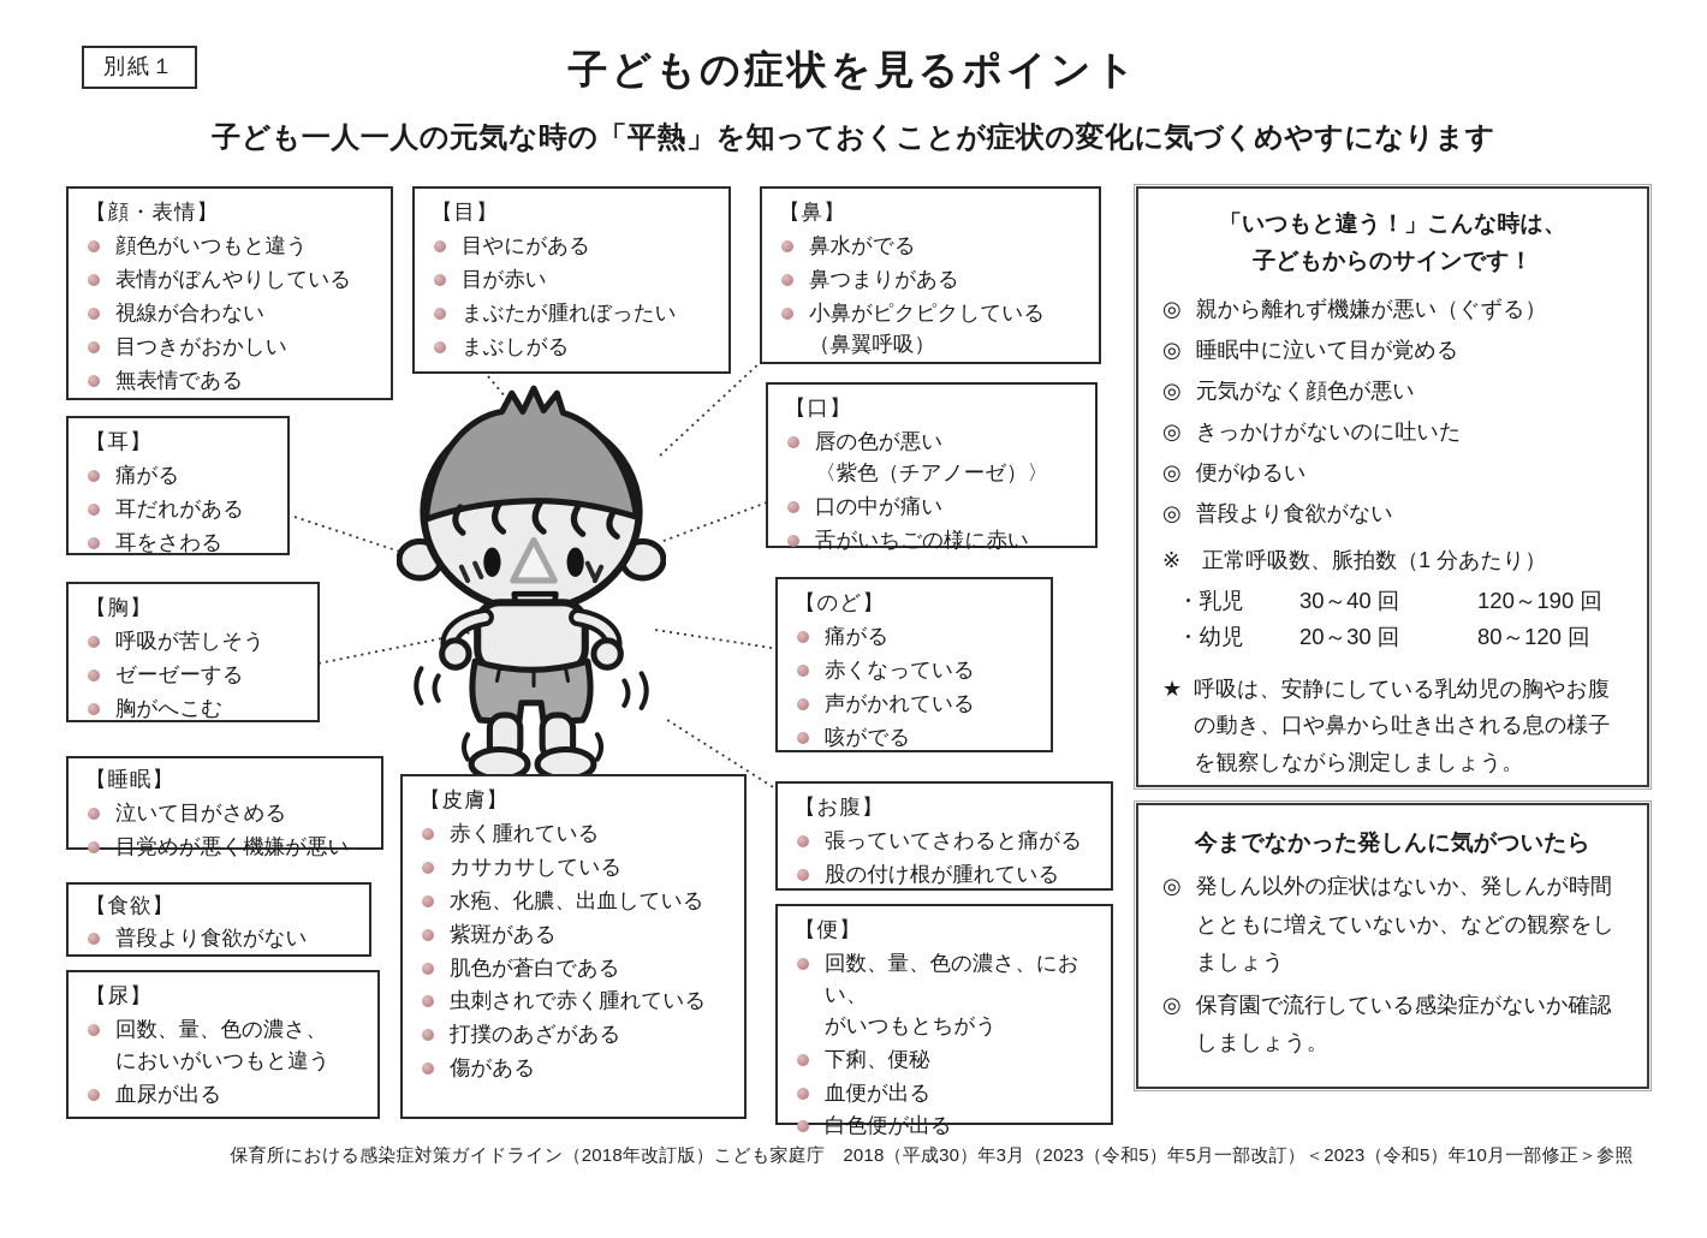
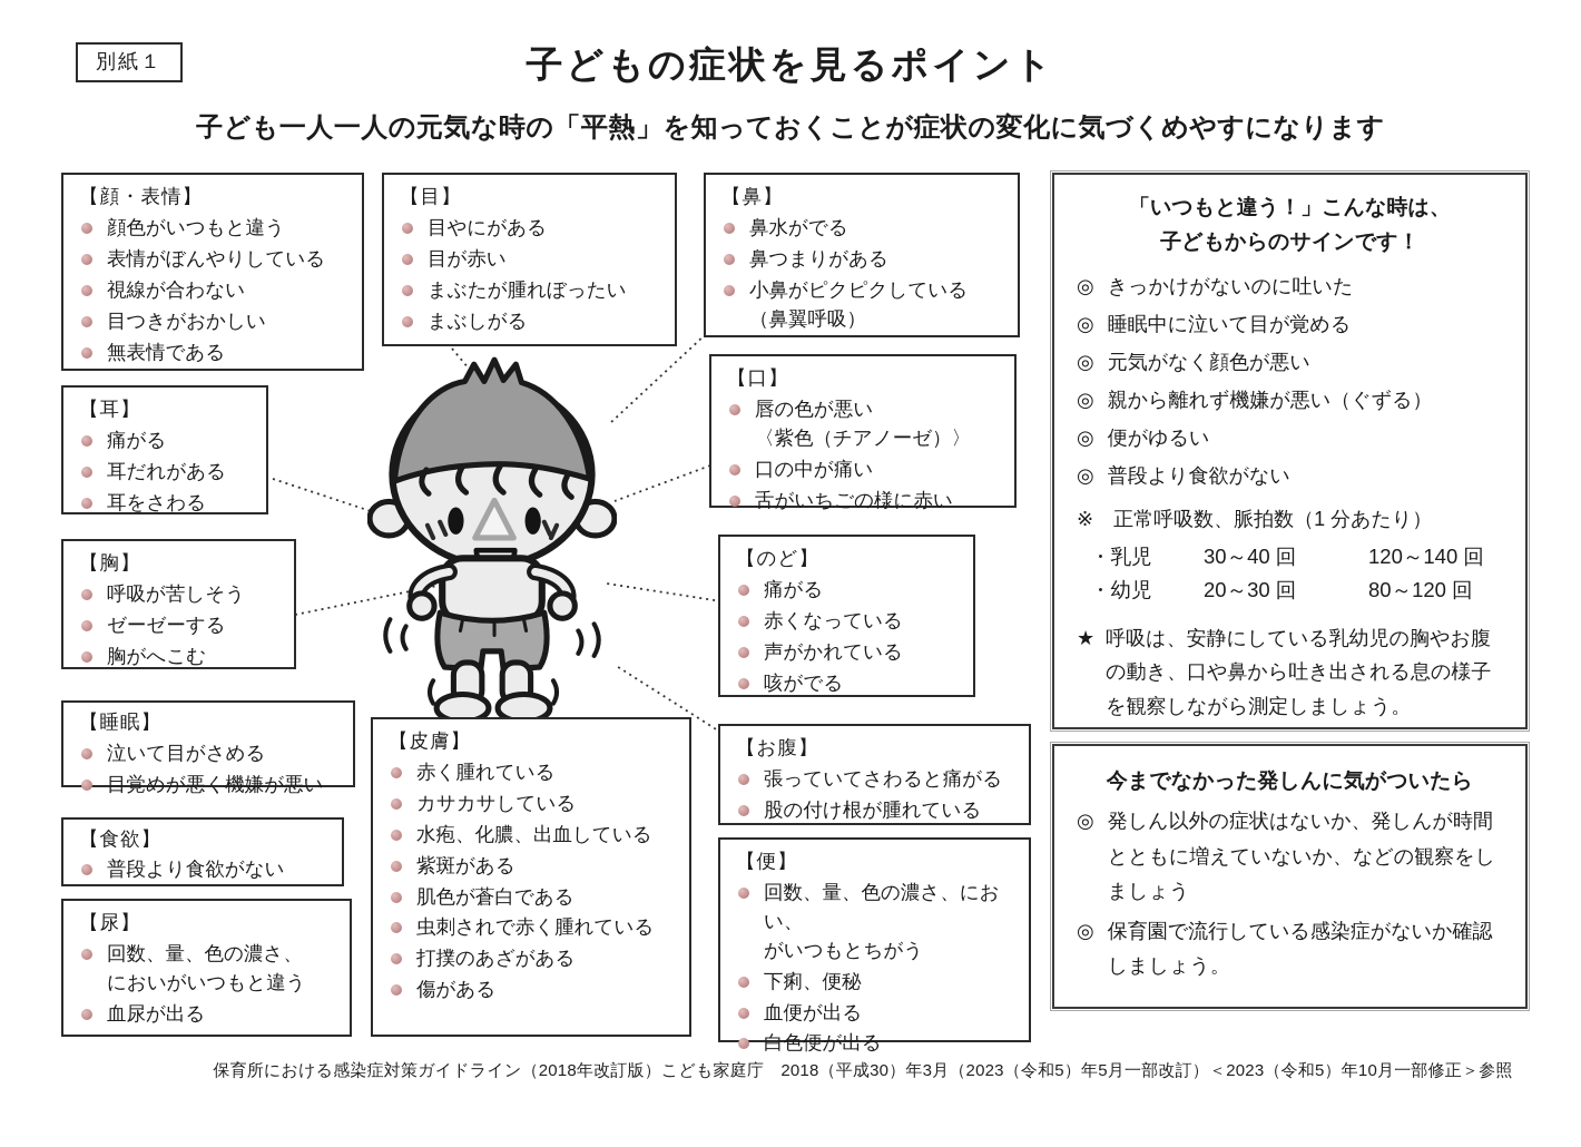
  別紙１
  子どもの症状を見るポイント
  子ども一人一人の元気な時の「平熱」を知っておくことが症状の変化に気づくめやすになります
  【顔・表情】
  顔色がいつもと違う
  表情がぼんやりしている
  視線が合わない
  目つきがおかしい
  無表情である
  【目】
  目やにがある
  目が赤い
  まぶたが腫れぼったい
  まぶしがる
  【鼻】
  鼻水がでる
  鼻つまりがある
  小鼻がピクピクしている
  （鼻翼呼吸）
  【耳】
  痛がる
  耳だれがある
  耳をさわる
  【口】
  唇の色が悪い
  〈紫色（チアノーゼ）〉
  口の中が痛い
  舌がいちごの様に赤い
  【胸】
  呼吸が苦しそう
  ゼーゼーする
  胸がへこむ
  【のど】
  痛がる
  赤くなっている
  声がかれている
  咳がでる
  【睡眠】
  泣いて目がさめる
  目覚めが悪く機嫌が悪い
  【お腹】
  張っていてさわると痛がる
  股の付け根が腫れている
  【食欲】
  普段より食欲がない
  【皮膚】
  赤く腫れている
  カサカサしている
  水疱、化膿、出血している
  紫斑がある
  肌色が蒼白である
  虫刺されで赤く腫れている
  打撲のあざがある
  傷がある
  【尿】
  回数、量、色の濃さ、
  においがいつもと違う
  血尿が出る
  【便】
  回数、量、色の濃さ、におい、
  がいつもとちがう
  下痢、便秘
  血便が出る
  白色便が出る
  「いつもと違う！」こんな時は、
  子どもからのサインです！
  ◎
- 親から離れず機嫌が悪い（ぐずる）
+ きっかけがないのに吐いた
  ◎
  睡眠中に泣いて目が覚める
  ◎
  元気がなく顔色が悪い
  ◎
- きっかけがないのに吐いた
+ 親から離れず機嫌が悪い（ぐずる）
  ◎
  便がゆるい
  ◎
  普段より食欲がない
  ※ 正常呼吸数、脈拍数（1 分あたり）
  ・乳児
  30～40 回
- 120～190 回
+ 120～140 回
  ・幼児
  20～30 回
  80～120 回
  ★
  呼吸は、安静にしている乳幼児の胸やお腹の動き、口や鼻から吐き出される息の様子を観察しながら測定しましょう。
  今までなかった発しんに気がついたら
  ◎
  発しん以外の症状はないか、発しんが時間とともに増えていないか、などの観察をしましょう
  ◎
  保育園で流行している感染症がないか確認しましょう。
  保育所における感染症対策ガイドライン（2018年改訂版）こども家庭庁 2018（平成30）年3月（2023（令和5）年5月一部改訂）＜2023（令和5）年10月一部修正＞参照
